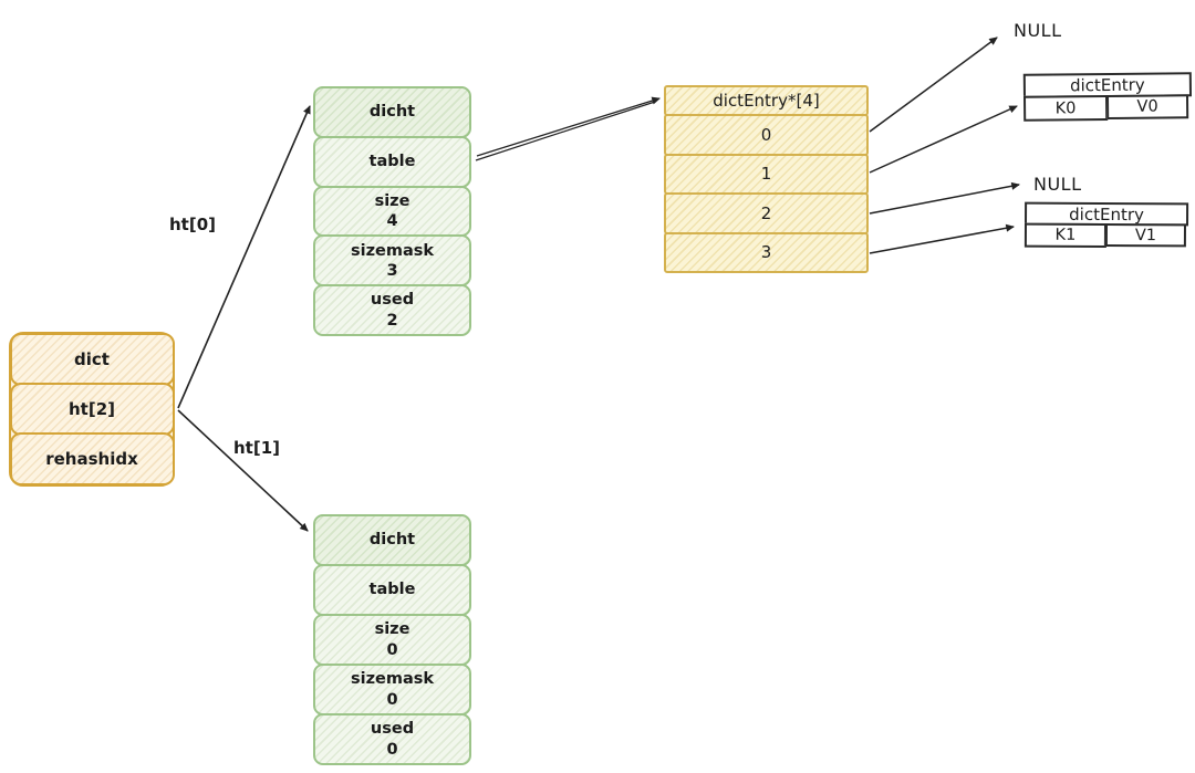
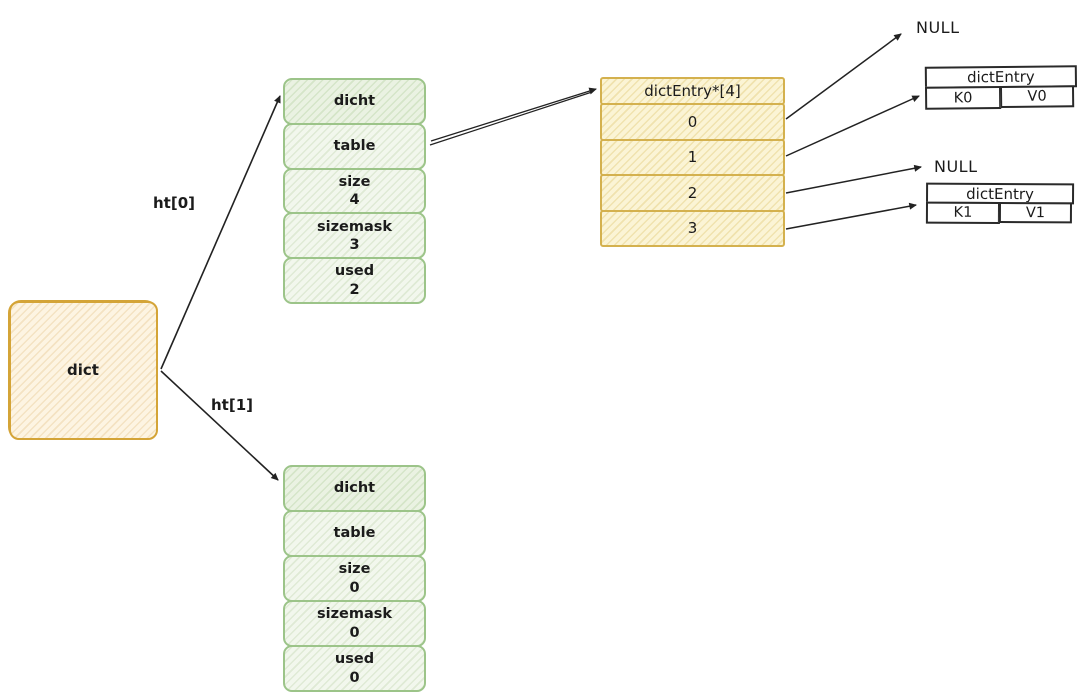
  dict
- ht[2]
- rehashidx
  ht[0]
  ht[1]
  dicht
  table
  size
  4
  sizemask
  3
  used
  2
  dicht
  table
  size
  0
  sizemask
  0
  used
  0
  dictEntry*[4]
  0
  1
  2
  3
  NULL
  NULL
  dictEntry
  K0
  V0
  dictEntry
  K1
  V1
